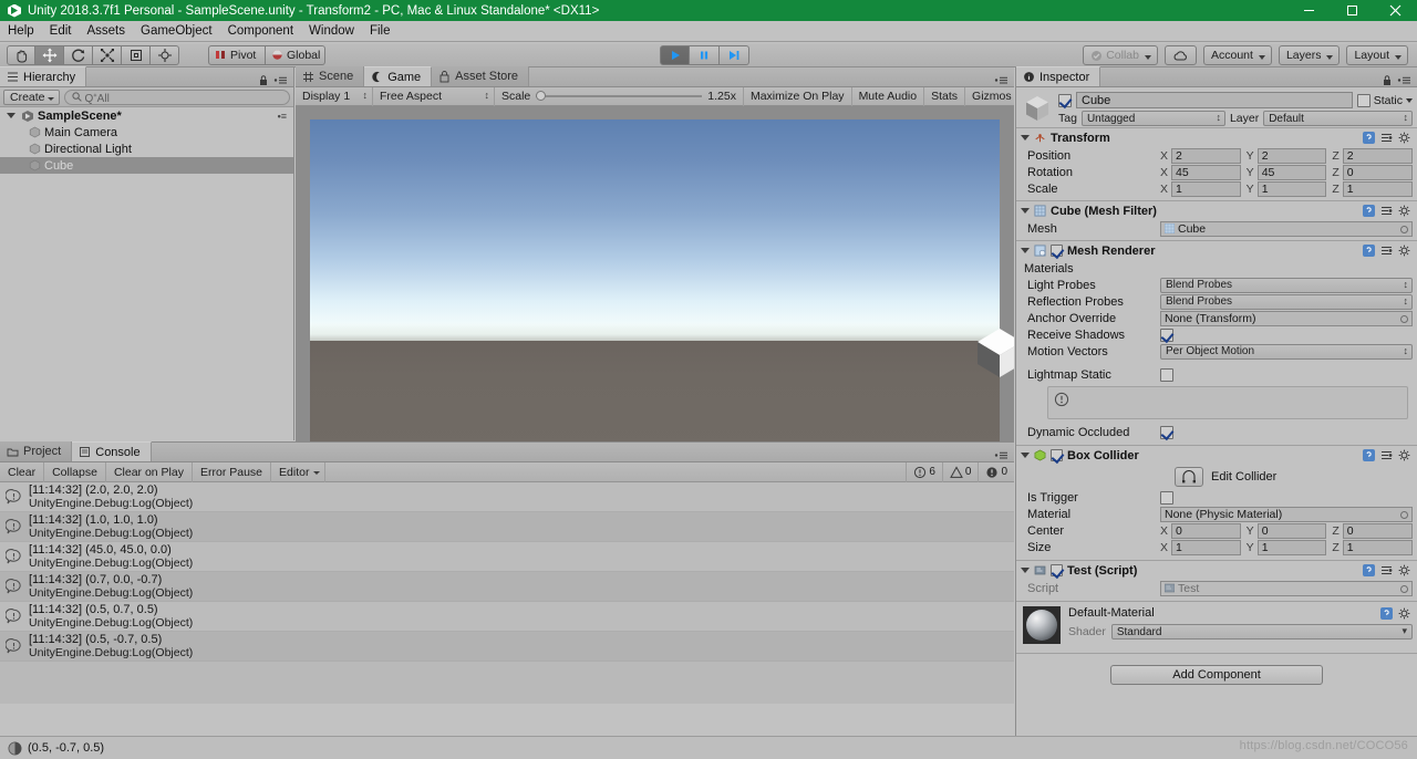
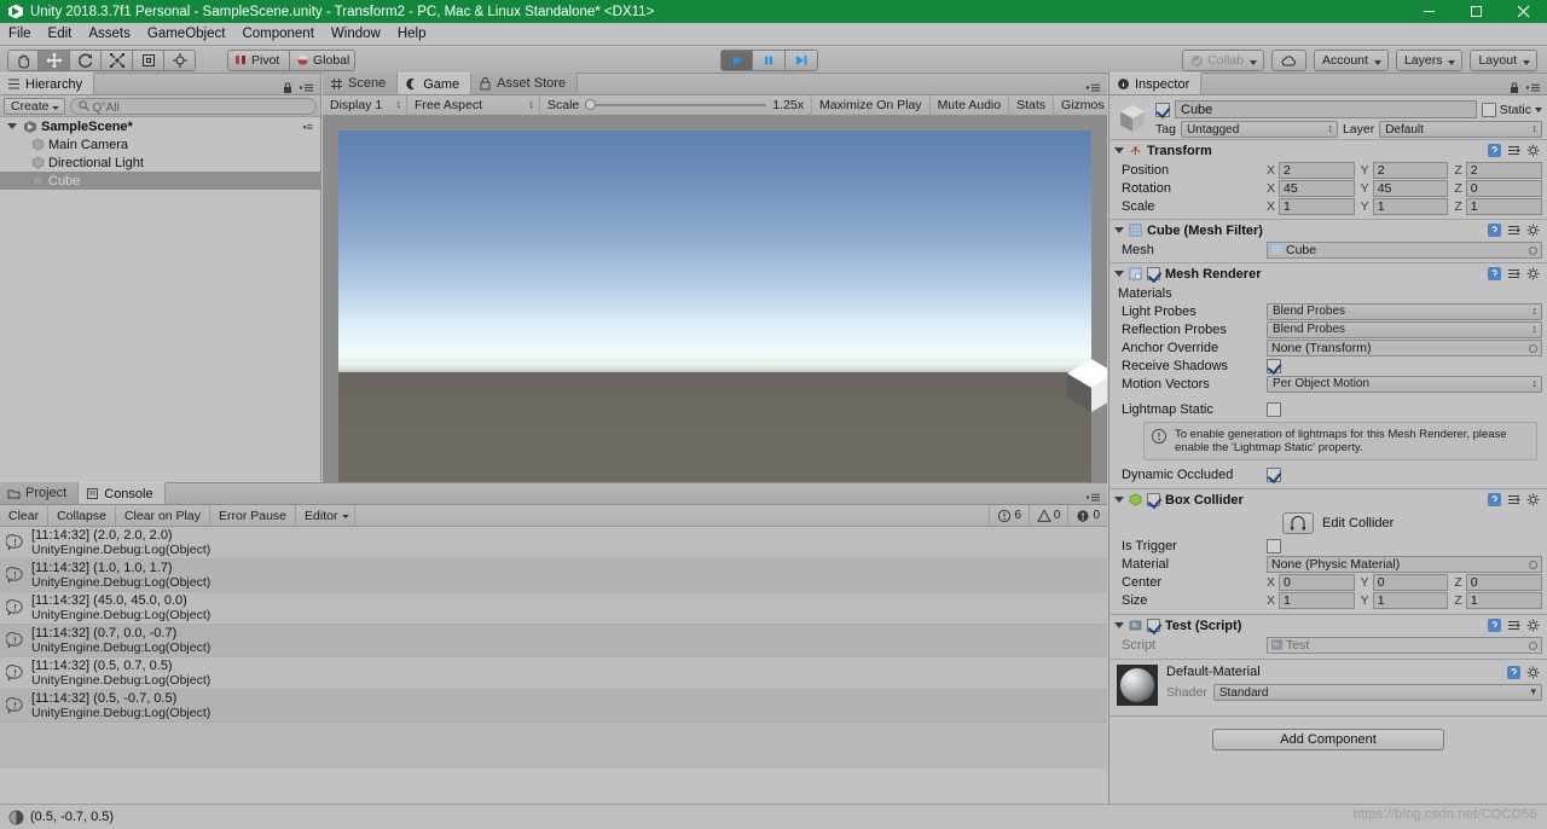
  Unity 2018.3.7f1 Personal - SampleScene.unity - Transform2 - PC, Mac & Linux Standalone* <DX11>
- Help
+ File
  Edit
  Assets
  GameObject
  Component
  Window
- File
+ Help
  Pivot
  Global
  Collab
  Account
  Layers
  Layout
  Hierarchy
  Create
  Q⁺All
  SampleScene*
  •≡
  Main Camera
  Directional Light
  Cube
  Scene
  Game
  Asset Store
  Display 1
  Free Aspect
  Scale
  1.25x
  Maximize On Play
  Mute Audio
  Stats
  Gizmos
  Project
  Console
  Clear
  Collapse
  Clear on Play
  Error Pause
  Editor
  6
  0
  0
  [11:14:32] (2.0, 2.0, 2.0)
  UnityEngine.Debug:Log(Object)
- [11:14:32] (1.0, 1.0, 1.0)
+ [11:14:32] (1.0, 1.0, 1.7)
  UnityEngine.Debug:Log(Object)
  [11:14:32] (45.0, 45.0, 0.0)
  UnityEngine.Debug:Log(Object)
  [11:14:32] (0.7, 0.0, -0.7)
  UnityEngine.Debug:Log(Object)
  [11:14:32] (0.5, 0.7, 0.5)
  UnityEngine.Debug:Log(Object)
  [11:14:32] (0.5, -0.7, 0.5)
  UnityEngine.Debug:Log(Object)
  Inspector
  Cube
  Static
  Tag
  Untagged
  Layer
  Default
  Transform
  Position
  X
  2
  Y
  2
  Z
  2
  Rotation
  X
  45
  Y
  45
  Z
  0
  Scale
  X
  1
  Y
  1
  Z
  1
  Cube (Mesh Filter)
  Mesh
  Cube
  Mesh Renderer
  Materials
  Light Probes
  Blend Probes
  Reflection Probes
  Blend Probes
  Anchor Override
  None (Transform)
  Receive Shadows
  Motion Vectors
  Per Object Motion
  Lightmap Static
+ To enable generation of lightmaps for this Mesh Renderer, please enable the 'Lightmap Static' property.
  Dynamic Occluded
  Box Collider
  Edit Collider
  Is Trigger
  Material
  None (Physic Material)
  Center
  X
  0
  Y
  0
  Z
  0
  Size
  X
  1
  Y
  1
  Z
  1
  Test (Script)
  Script
  Test
  Default-Material
  Shader
  Standard
  Add Component
  (0.5, -0.7, 0.5)
  https://blog.csdn.net/COCO56
